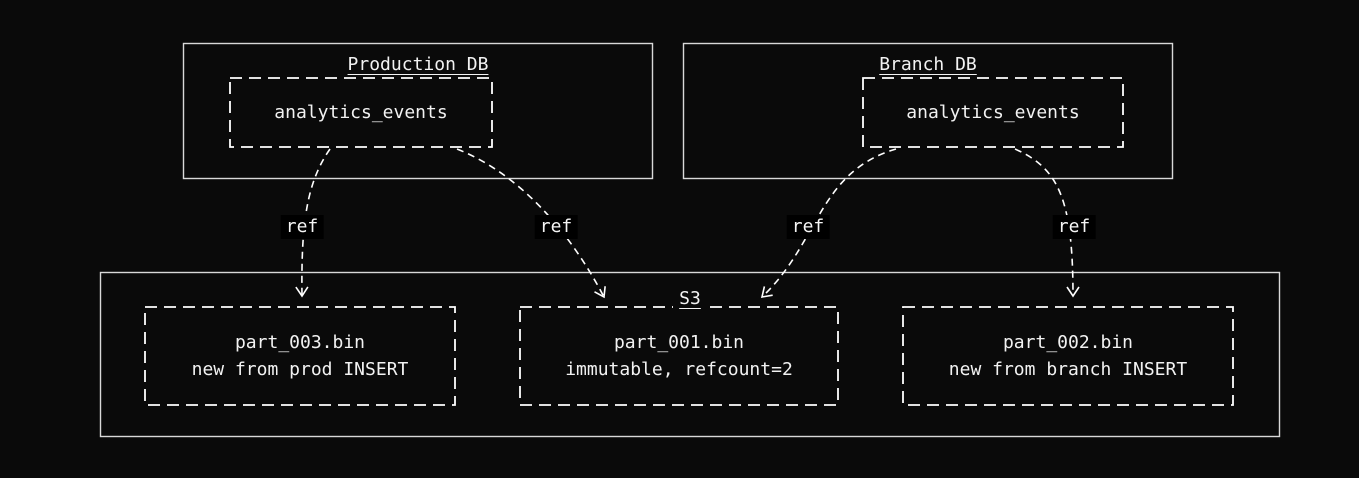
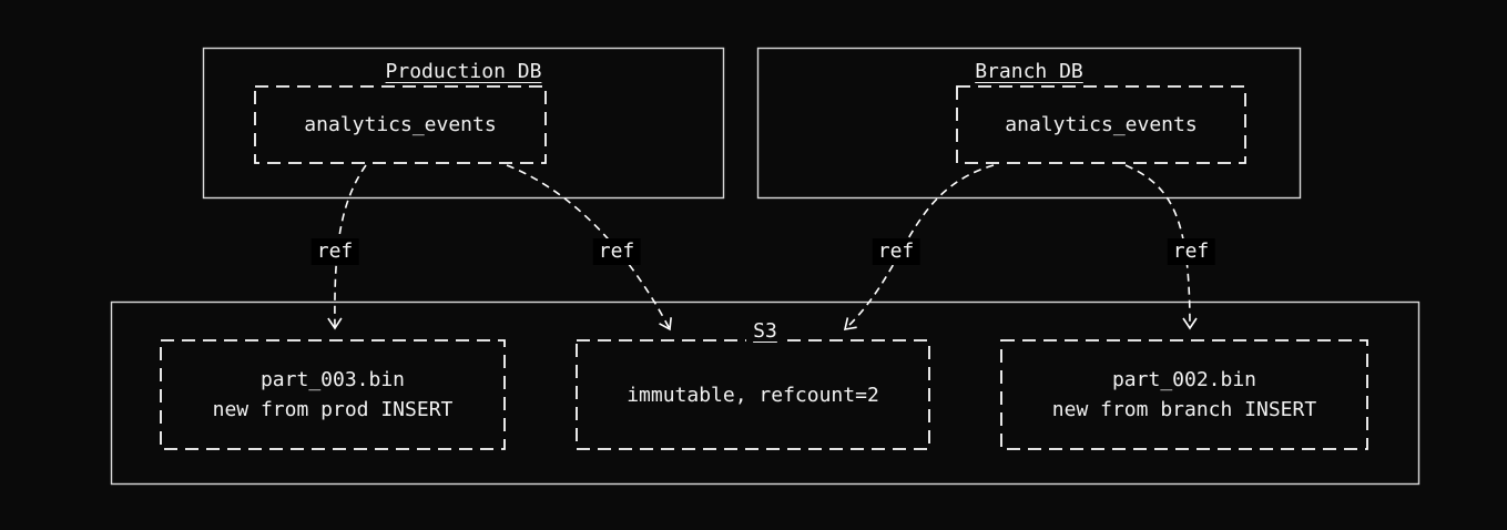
  Production DB
  Branch DB
  S3
  analytics_events
  analytics_events
  part_003.bin
  new from prod INSERT
- part_001.bin
  immutable, refcount=2
  part_002.bin
  new from branch INSERT
  ref
  ref
  ref
  ref
